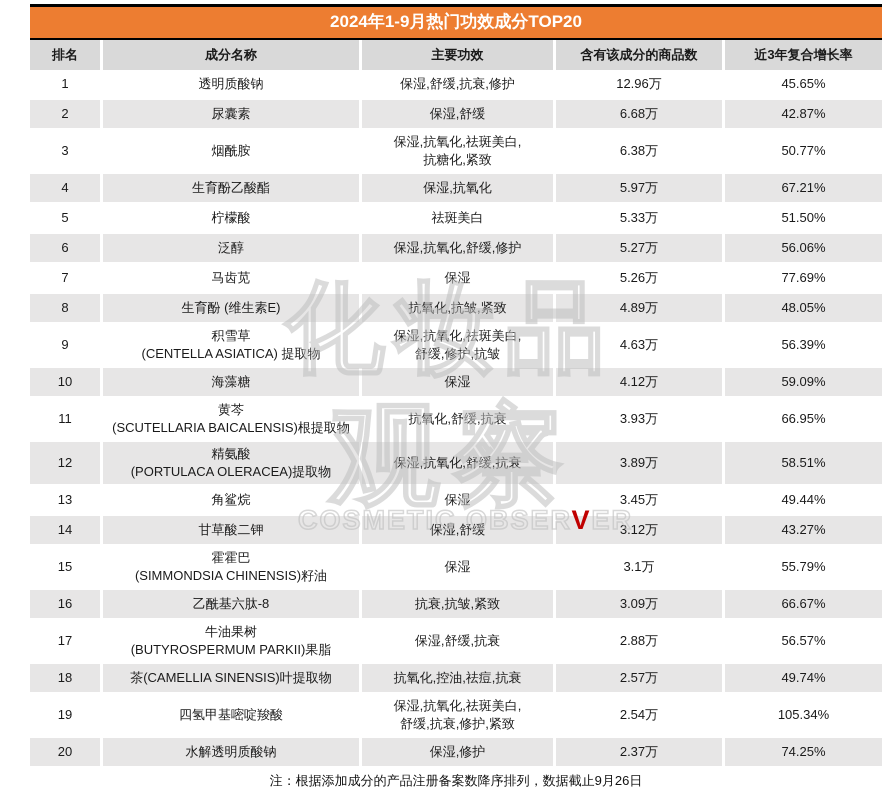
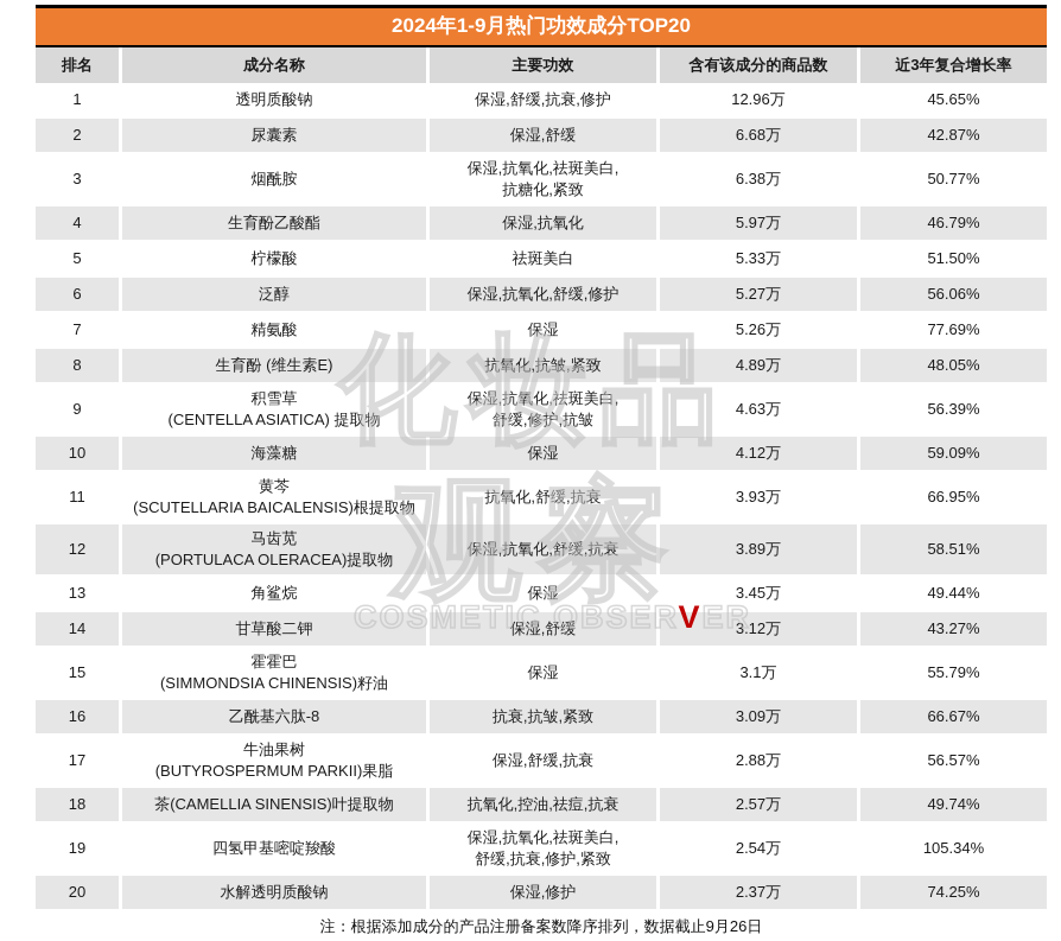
  2024年1-9月热门功效成分TOP20
  排名
  成分名称
  主要功效
  含有该成分的商品数
  近3年复合增长率
  1
  透明质酸钠
  保湿,舒缓,抗衰,修护
  12.96万
  45.65%
  2
  尿囊素
  保湿,舒缓
  6.68万
  42.87%
  3
  烟酰胺
  保湿,抗氧化,祛斑美白,
  抗糖化,紧致
  6.38万
  50.77%
  4
  生育酚乙酸酯
  保湿,抗氧化
  5.97万
- 67.21%
+ 46.79%
  5
  柠檬酸
  祛斑美白
  5.33万
  51.50%
  6
  泛醇
  保湿,抗氧化,舒缓,修护
  5.27万
  56.06%
  7
- 马齿苋
+ 精氨酸
  保湿
  5.26万
  77.69%
  8
  生育酚 (维生素E)
  抗氧化,抗皱,紧致
  4.89万
  48.05%
  9
  积雪草
  (CENTELLA ASIATICA) 提取物
  保湿,抗氧化,祛斑美白,
  舒缓,修护,抗皱
  4.63万
  56.39%
  10
  海藻糖
  保湿
  4.12万
  59.09%
  11
  黄芩
  (SCUTELLARIA BAICALENSIS)根提取物
  抗氧化,舒缓,抗衰
  3.93万
  66.95%
  12
- 精氨酸
+ 马齿苋
  (PORTULACA OLERACEA)提取物
  保湿,抗氧化,舒缓,抗衰
  3.89万
  58.51%
  13
  角鲨烷
  保湿
  3.45万
  49.44%
  14
  甘草酸二钾
  保湿,舒缓
  3.12万
  43.27%
  15
  霍霍巴
  (SIMMONDSIA CHINENSIS)籽油
  保湿
  3.1万
  55.79%
  16
  乙酰基六肽-8
  抗衰,抗皱,紧致
  3.09万
  66.67%
  17
  牛油果树
  (BUTYROSPERMUM PARKII)果脂
  保湿,舒缓,抗衰
  2.88万
  56.57%
  18
  茶(CAMELLIA SINENSIS)叶提取物
  抗氧化,控油,祛痘,抗衰
  2.57万
  49.74%
  19
  四氢甲基嘧啶羧酸
  保湿,抗氧化,祛斑美白,
  舒缓,抗衰,修护,紧致
  2.54万
  105.34%
  20
  水解透明质酸钠
  保湿,修护
  2.37万
  74.25%
  注：根据添加成分的产品注册备案数降序排列，数据截止9月26日
  化妆品
  观察
  COSMETIC OBSERVER
